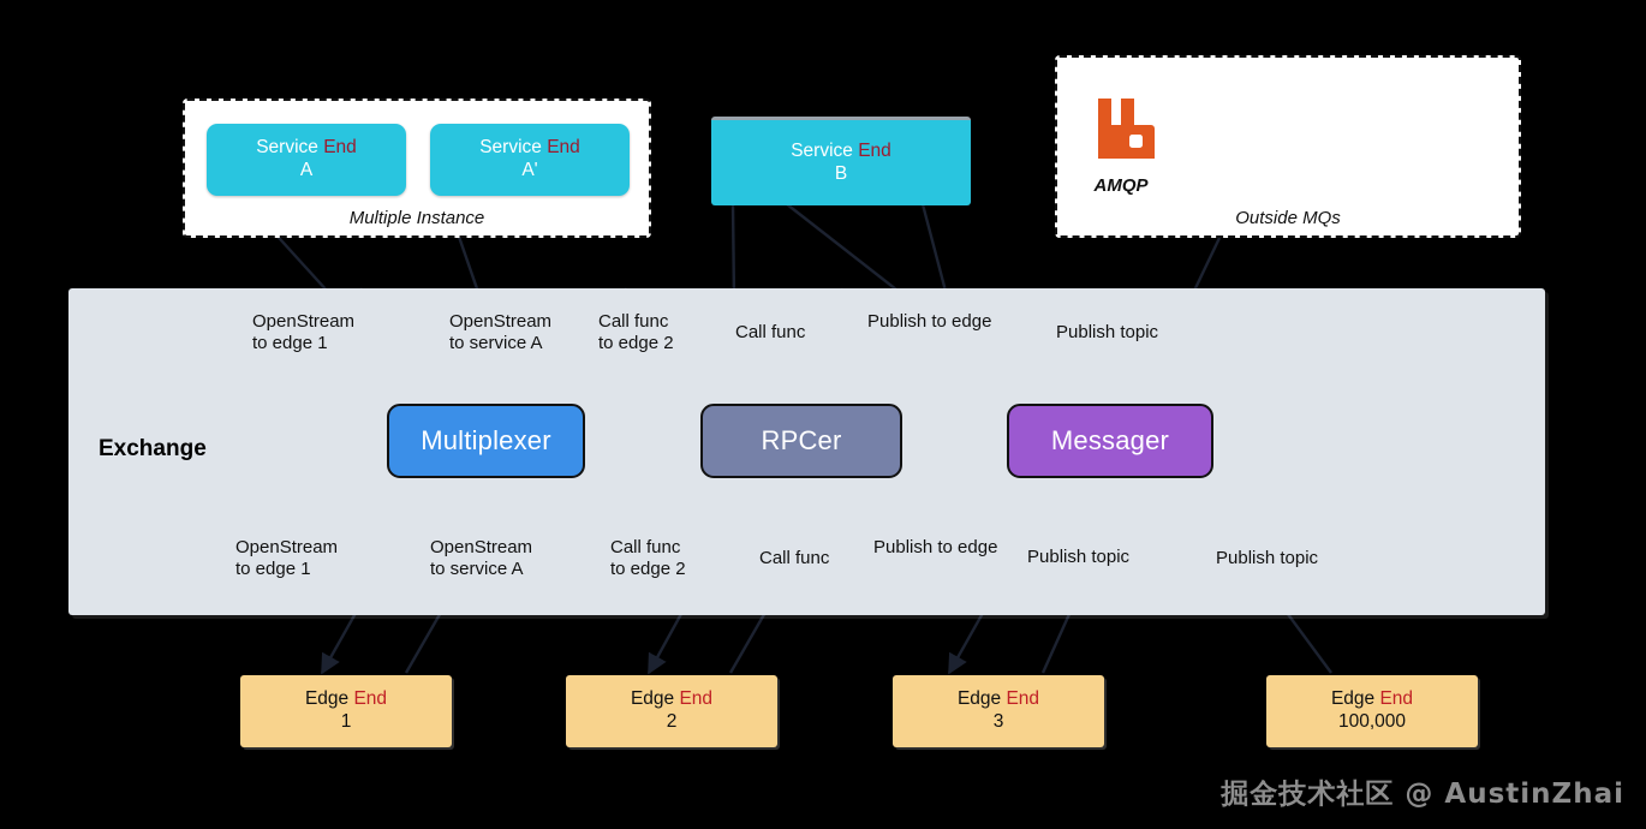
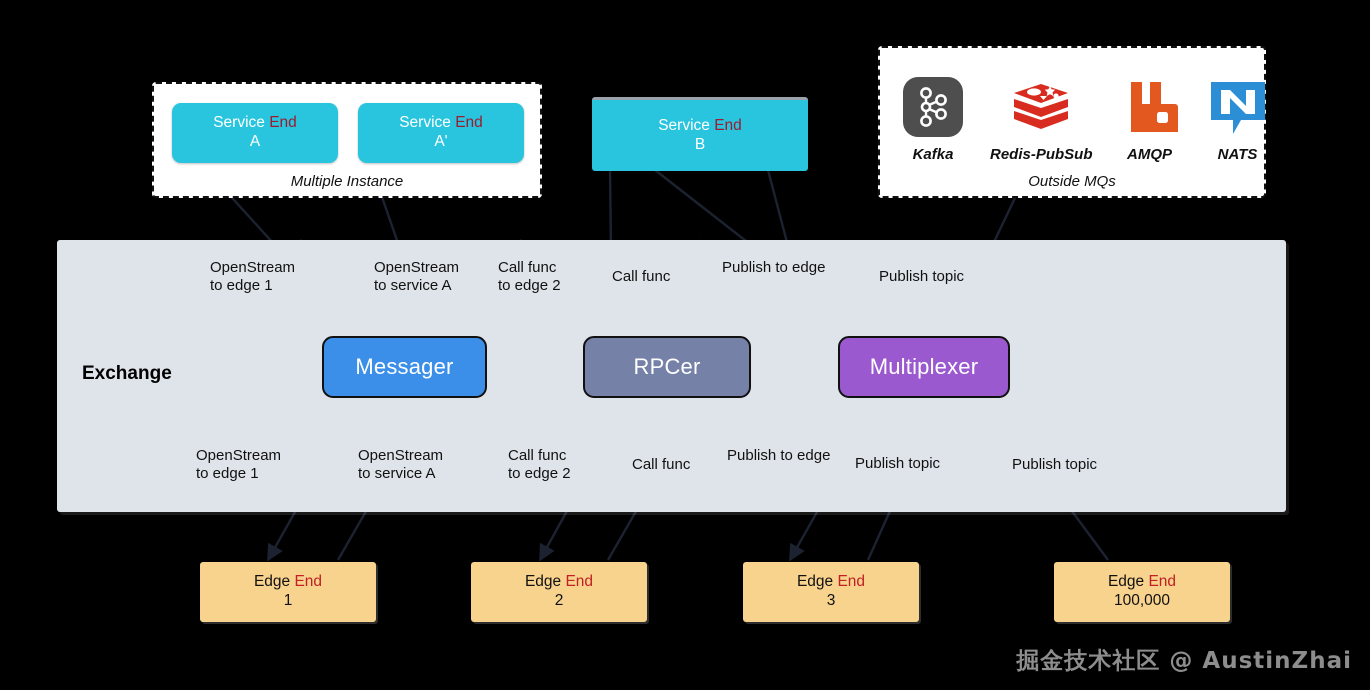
  Multiple Instance
  Service End
  A
  Service End
  A'
  Service End
  B
  Outside MQs
+ Kafka
+ Redis-PubSub
  AMQP
+ NATS
  Exchange
  OpenStream
  to edge 1
  OpenStream
  to service A
  Call func
  to edge 2
  Call func
  Publish to edge
  Publish topic
- Multiplexer
+ Messager
  RPCer
- Messager
+ Multiplexer
  OpenStream
  to edge 1
  OpenStream
  to service A
  Call func
  to edge 2
  Call func
  Publish to edge
  Publish topic
  Publish topic
  Edge End
  1
  Edge End
  2
  Edge End
  3
  Edge End
  100,000
  掘金技术社区 @ AustinZhai
